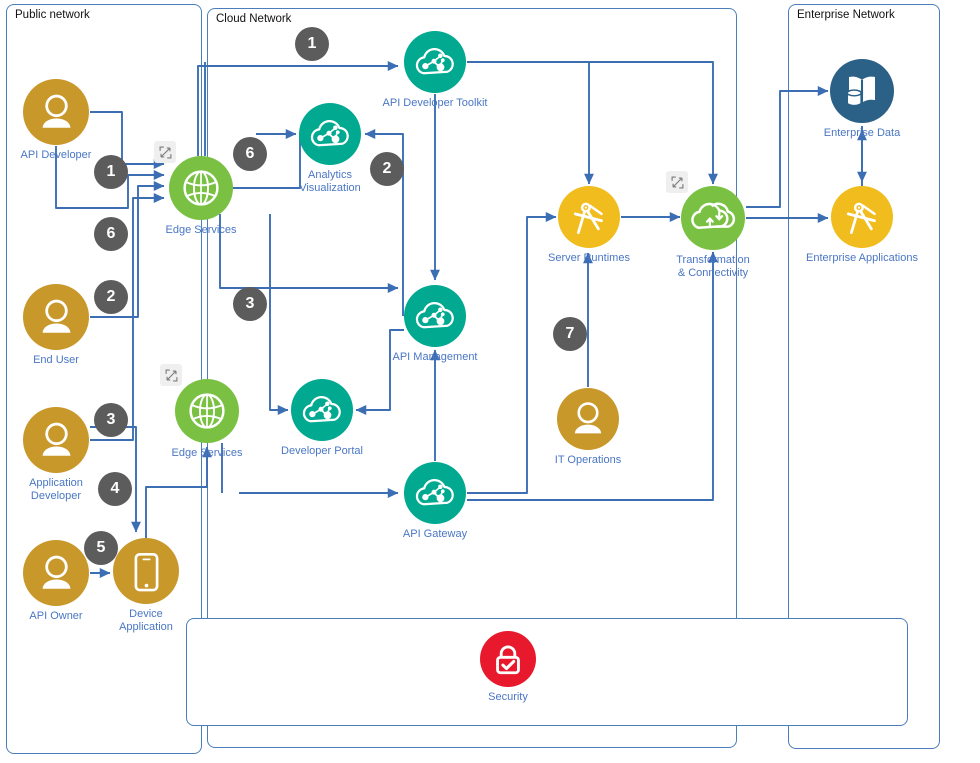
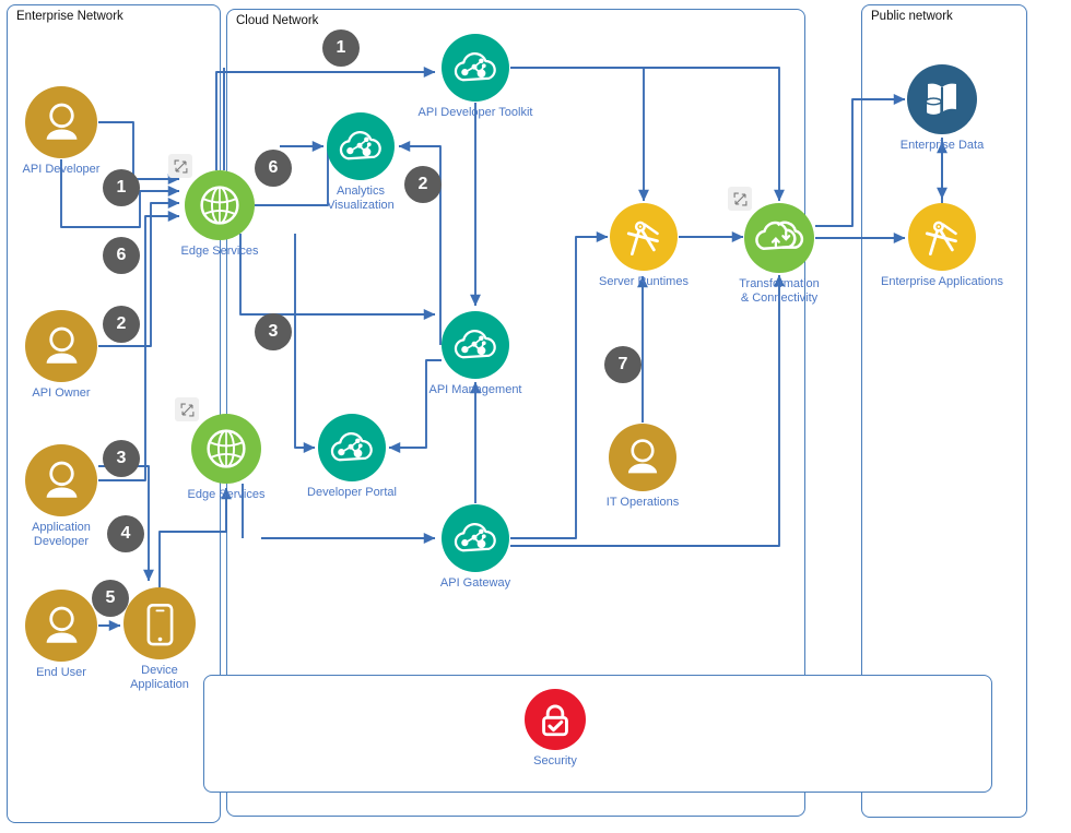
- Public network
+ Enterprise Network
  Cloud Network
- Enterprise Network
+ Public network
  API Developer
- End User
+ API Owner
  Application
  Developer
- API Owner
+ End User
  Device
  Application
  Edge Services
  Edge Services
  API Developer Toolkit
  Analytics
  Visualization
  API Management
  Developer Portal
  API Gateway
  Server Runtimes
  Transformation
  & Connectivity
  IT Operations
  Enterprise Data
  Enterprise Applications
  Security
  1
  1
  6
  6
  2
  2
  3
  3
  4
  5
  7
